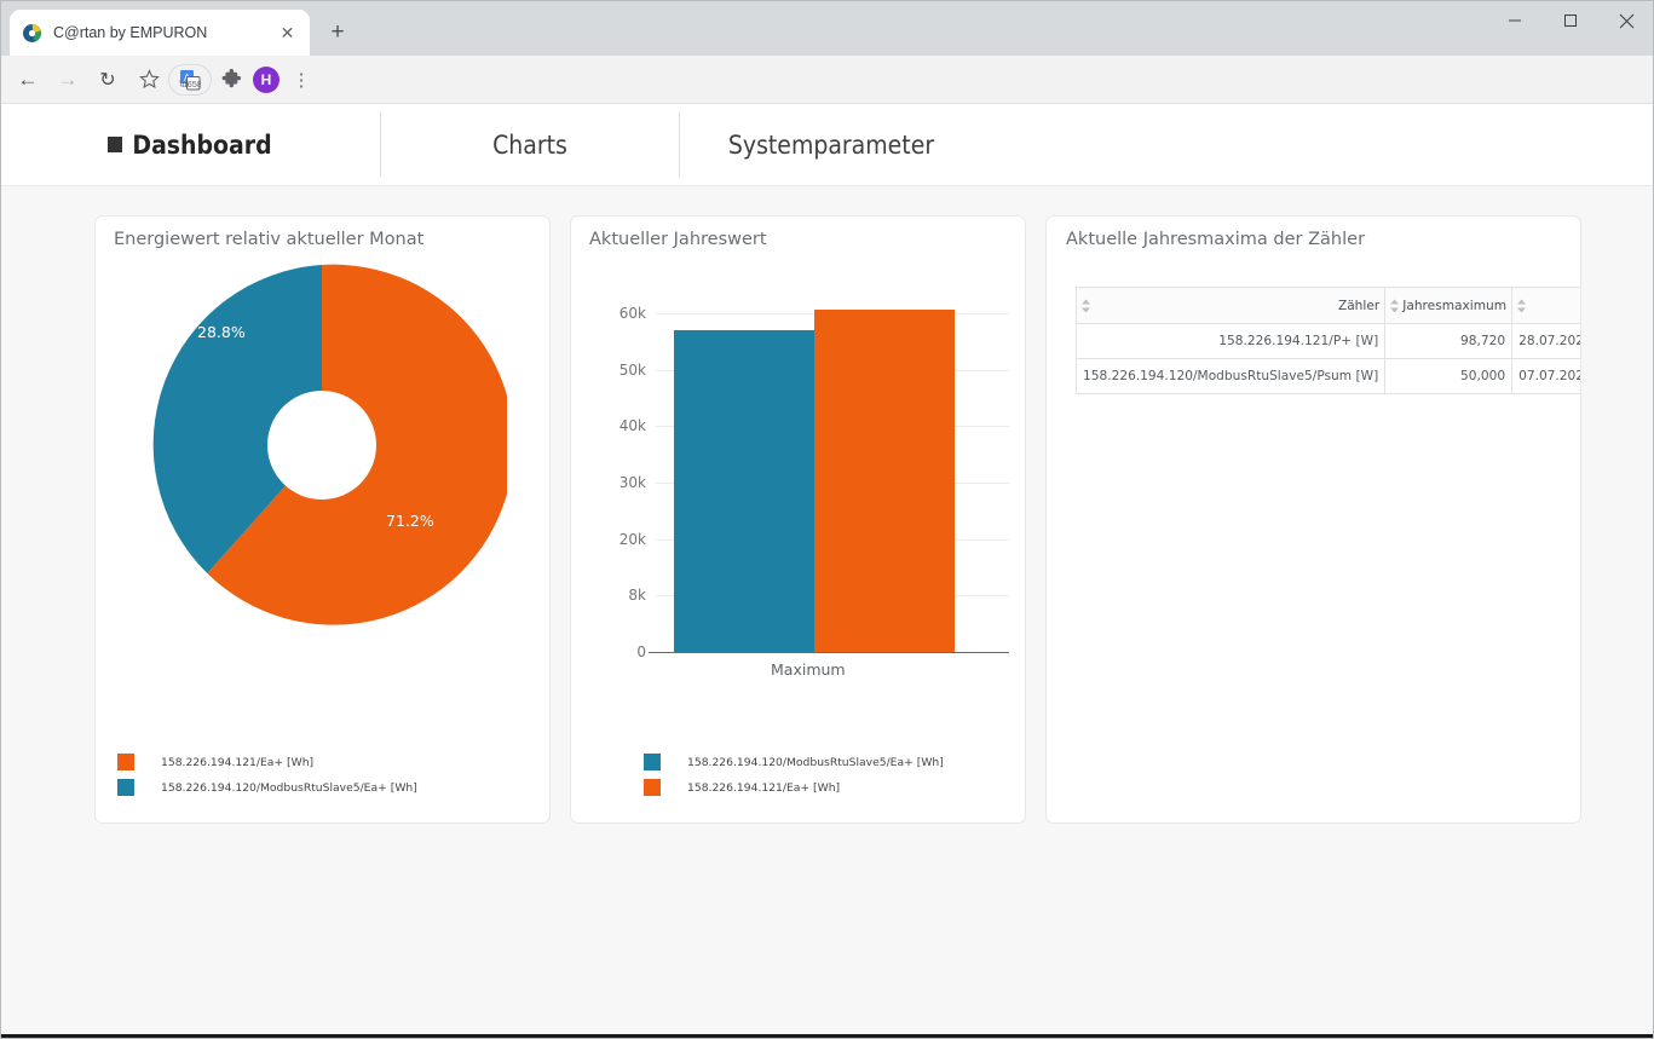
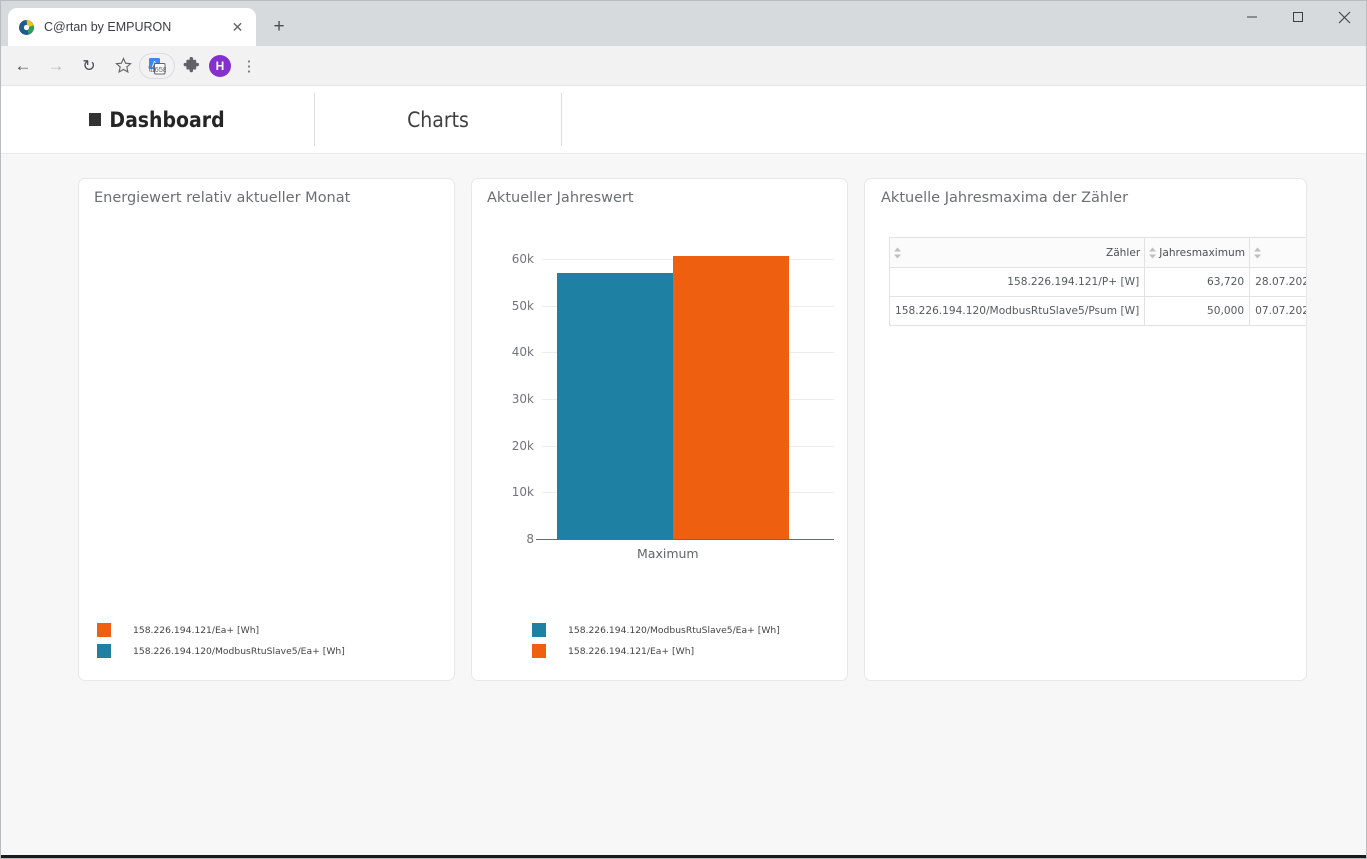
  C@rtan by EMPURON
  ✕
  +
  ←
  →
  ↻
  \u658
  H
  ⋮
  Dashboard
  Charts
- Systemparameter
  Energiewert relativ aktueller Monat
- 28.8%
- 71.2%
  158.226.194.121/Ea+ [Wh]
  158.226.194.120/ModbusRtuSlave5/Ea+ [Wh]
  Aktueller Jahreswert
  60k
  50k
  40k
  30k
  20k
- 8k
+ 10k
- 0
+ 8
  Maximum
  158.226.194.120/ModbusRtuSlave5/Ea+ [Wh]
  158.226.194.121/Ea+ [Wh]
  Aktuelle Jahresmaxima der Zähler
  Zähler	Jahresmaximum
- 158.226.194.121/P+ [W]	98,720	28.07.202
+ 158.226.194.121/P+ [W]	63,720	28.07.202
  158.226.194.120/ModbusRtuSlave5/Psum [W]	50,000	07.07.202
